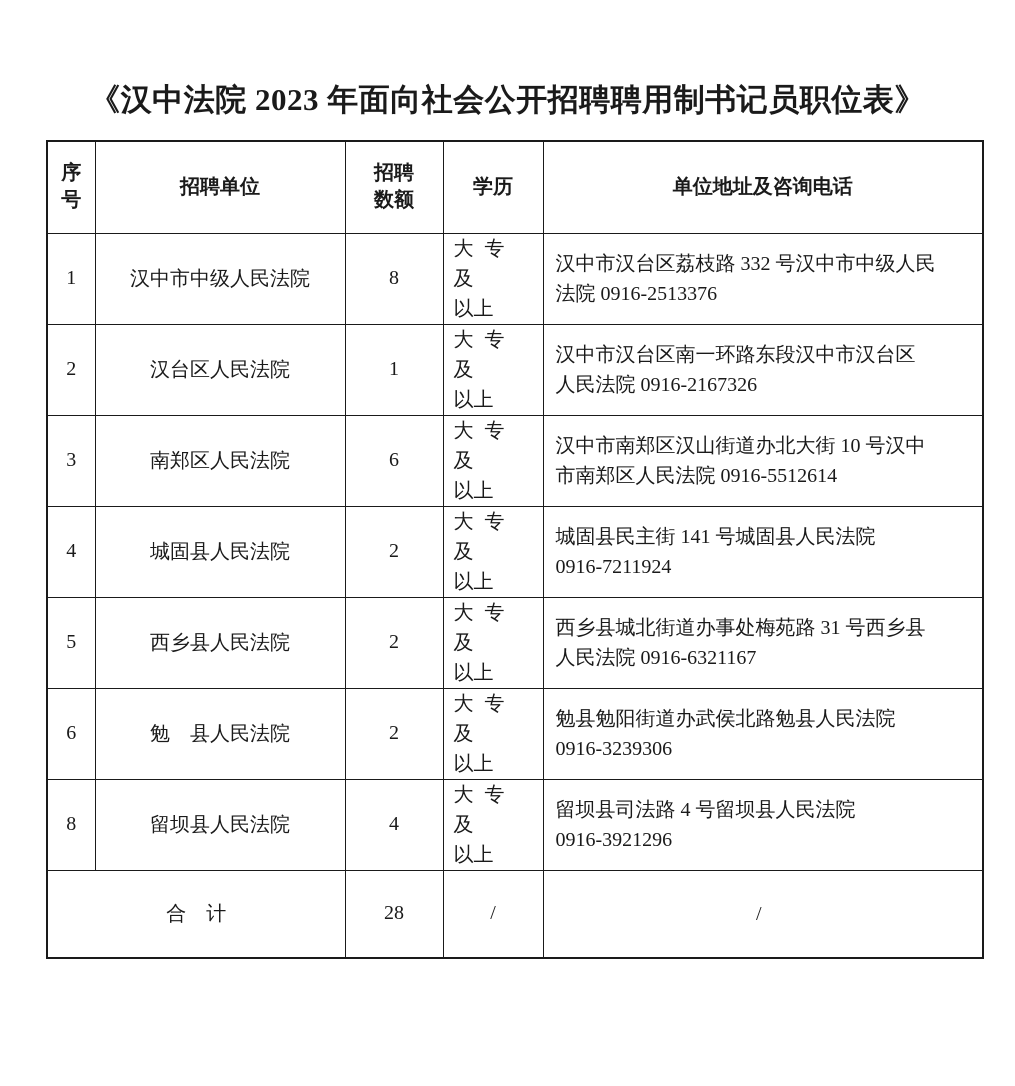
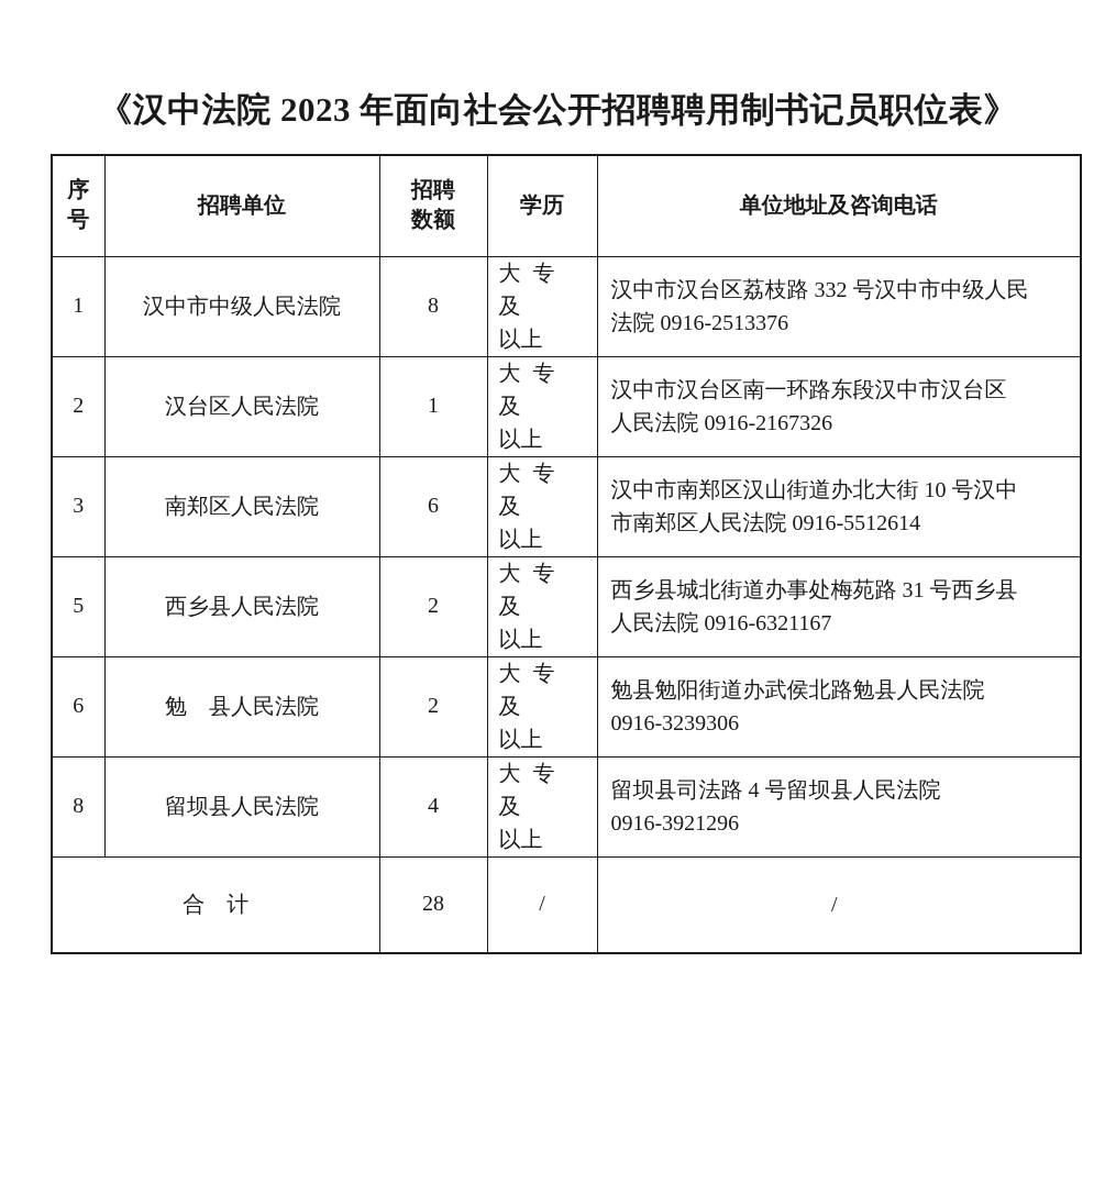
  《汉中法院 2023 年面向社会公开招聘聘用制书记员职位表》
  序 号	招聘单位	招聘 数额	学历	单位地址及咨询电话
  1	汉中市中级人民法院	8	大 专 及 以上	汉中市汉台区荔枝路 332 号汉中市中级人民 法院 0916-2513376
  2	汉台区人民法院	1	大 专 及 以上	汉中市汉台区南一环路东段汉中市汉台区 人民法院 0916-2167326
  3	南郑区人民法院	6	大 专 及 以上	汉中市南郑区汉山街道办北大街 10 号汉中 市南郑区人民法院 0916-5512614
- 4	城固县人民法院	2	大 专 及 以上	城固县民主街 141 号城固县人民法院 0916-7211924
  5	西乡县人民法院	2	大 专 及 以上	西乡县城北街道办事处梅苑路 31 号西乡县 人民法院 0916-6321167
  6	勉 县人民法院	2	大 专 及 以上	勉县勉阳街道办武侯北路勉县人民法院 0916-3239306
  8	留坝县人民法院	4	大 专 及 以上	留坝县司法路 4 号留坝县人民法院 0916-3921296
  合 计	28	/	/
